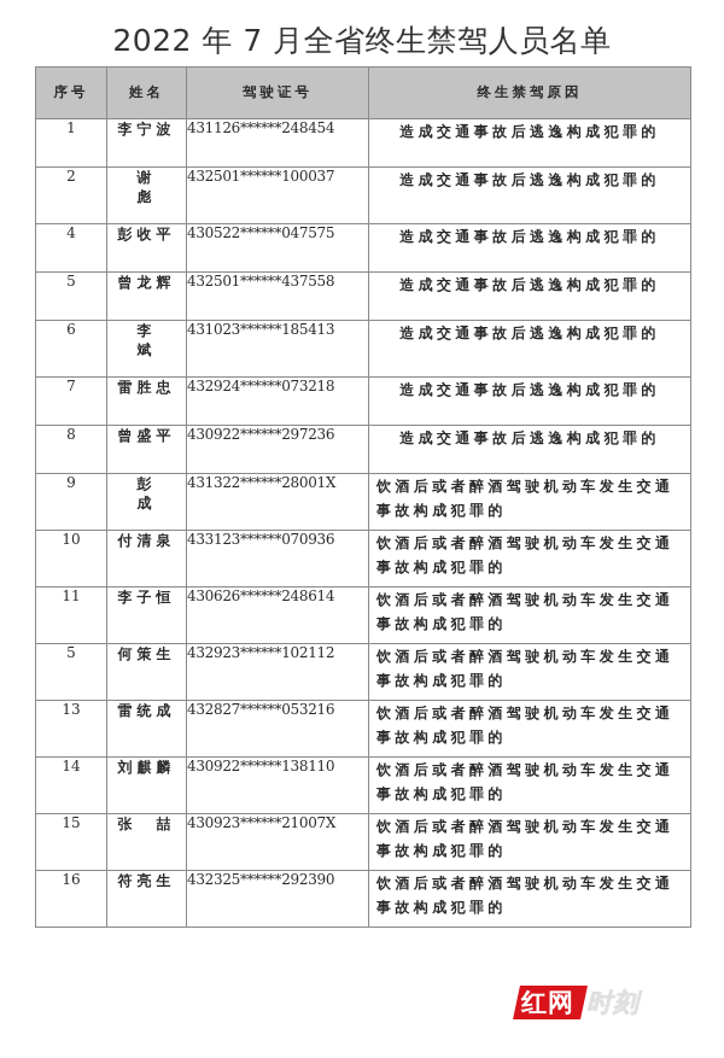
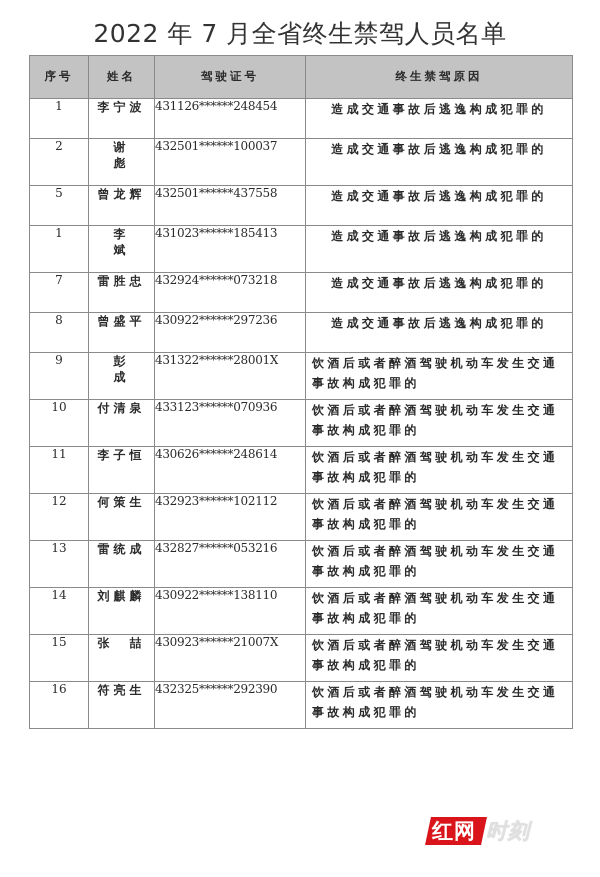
  2022 年 7 月全省终生禁驾人员名单
  序号	姓名	驾驶证号	终生禁驾原因
  1	李宁波	431126******248454	造成交通事故后逃逸构成犯罪的
  2	谢彪	432501******100037	造成交通事故后逃逸构成犯罪的
- 4	彭收平	430522******047575	造成交通事故后逃逸构成犯罪的
  5	曾龙辉	432501******437558	造成交通事故后逃逸构成犯罪的
- 6	李斌	431023******185413	造成交通事故后逃逸构成犯罪的
+ 1	李斌	431023******185413	造成交通事故后逃逸构成犯罪的
  7	雷胜忠	432924******073218	造成交通事故后逃逸构成犯罪的
  8	曾盛平	430922******297236	造成交通事故后逃逸构成犯罪的
  9	彭成	431322******28001X	饮酒后或者醉酒驾驶机动车发生交通事故构成犯罪的
  10	付清泉	433123******070936	饮酒后或者醉酒驾驶机动车发生交通事故构成犯罪的
  11	李子恒	430626******248614	饮酒后或者醉酒驾驶机动车发生交通事故构成犯罪的
- 5	何策生	432923******102112	饮酒后或者醉酒驾驶机动车发生交通事故构成犯罪的
+ 12	何策生	432923******102112	饮酒后或者醉酒驾驶机动车发生交通事故构成犯罪的
  13	雷统成	432827******053216	饮酒后或者醉酒驾驶机动车发生交通事故构成犯罪的
  14	刘麒麟	430922******138110	饮酒后或者醉酒驾驶机动车发生交通事故构成犯罪的
  15	张 喆	430923******21007X	饮酒后或者醉酒驾驶机动车发生交通事故构成犯罪的
  16	符亮生	432325******292390	饮酒后或者醉酒驾驶机动车发生交通事故构成犯罪的
  红网
  时刻
